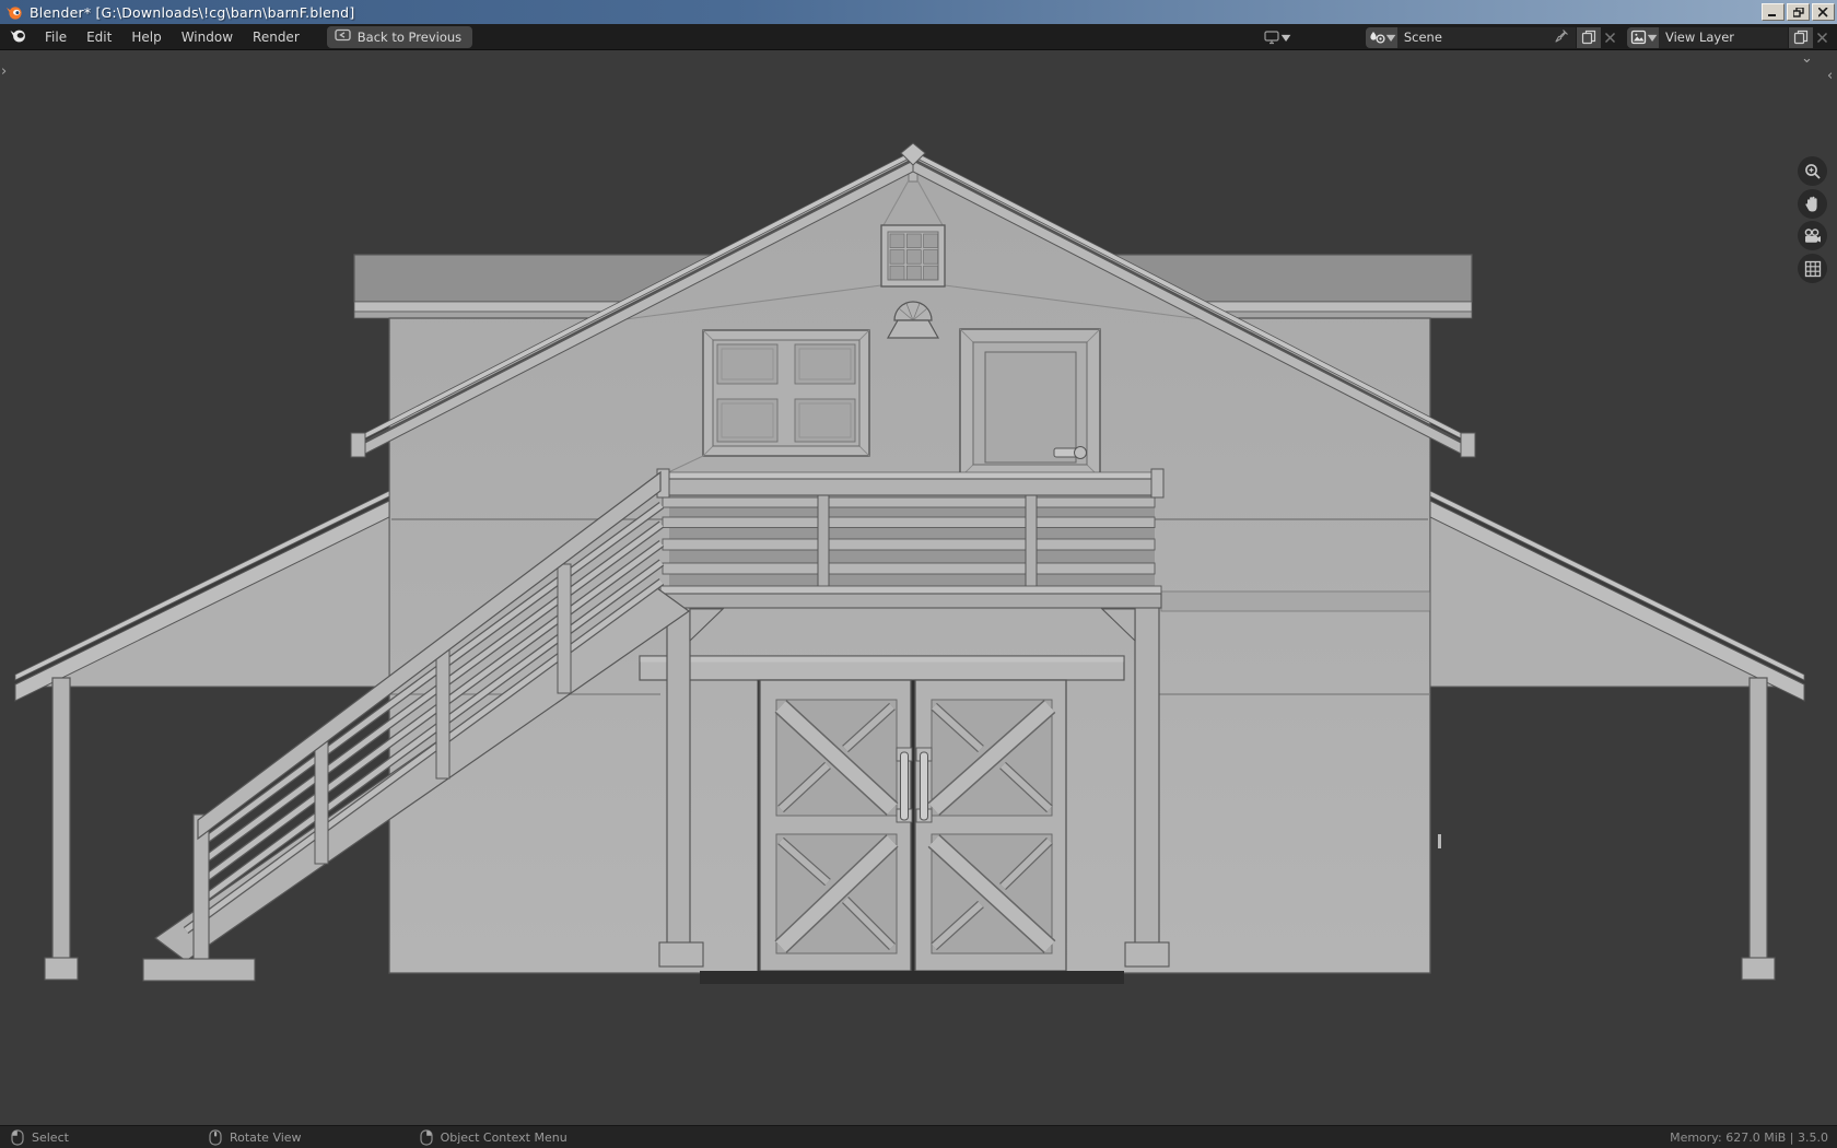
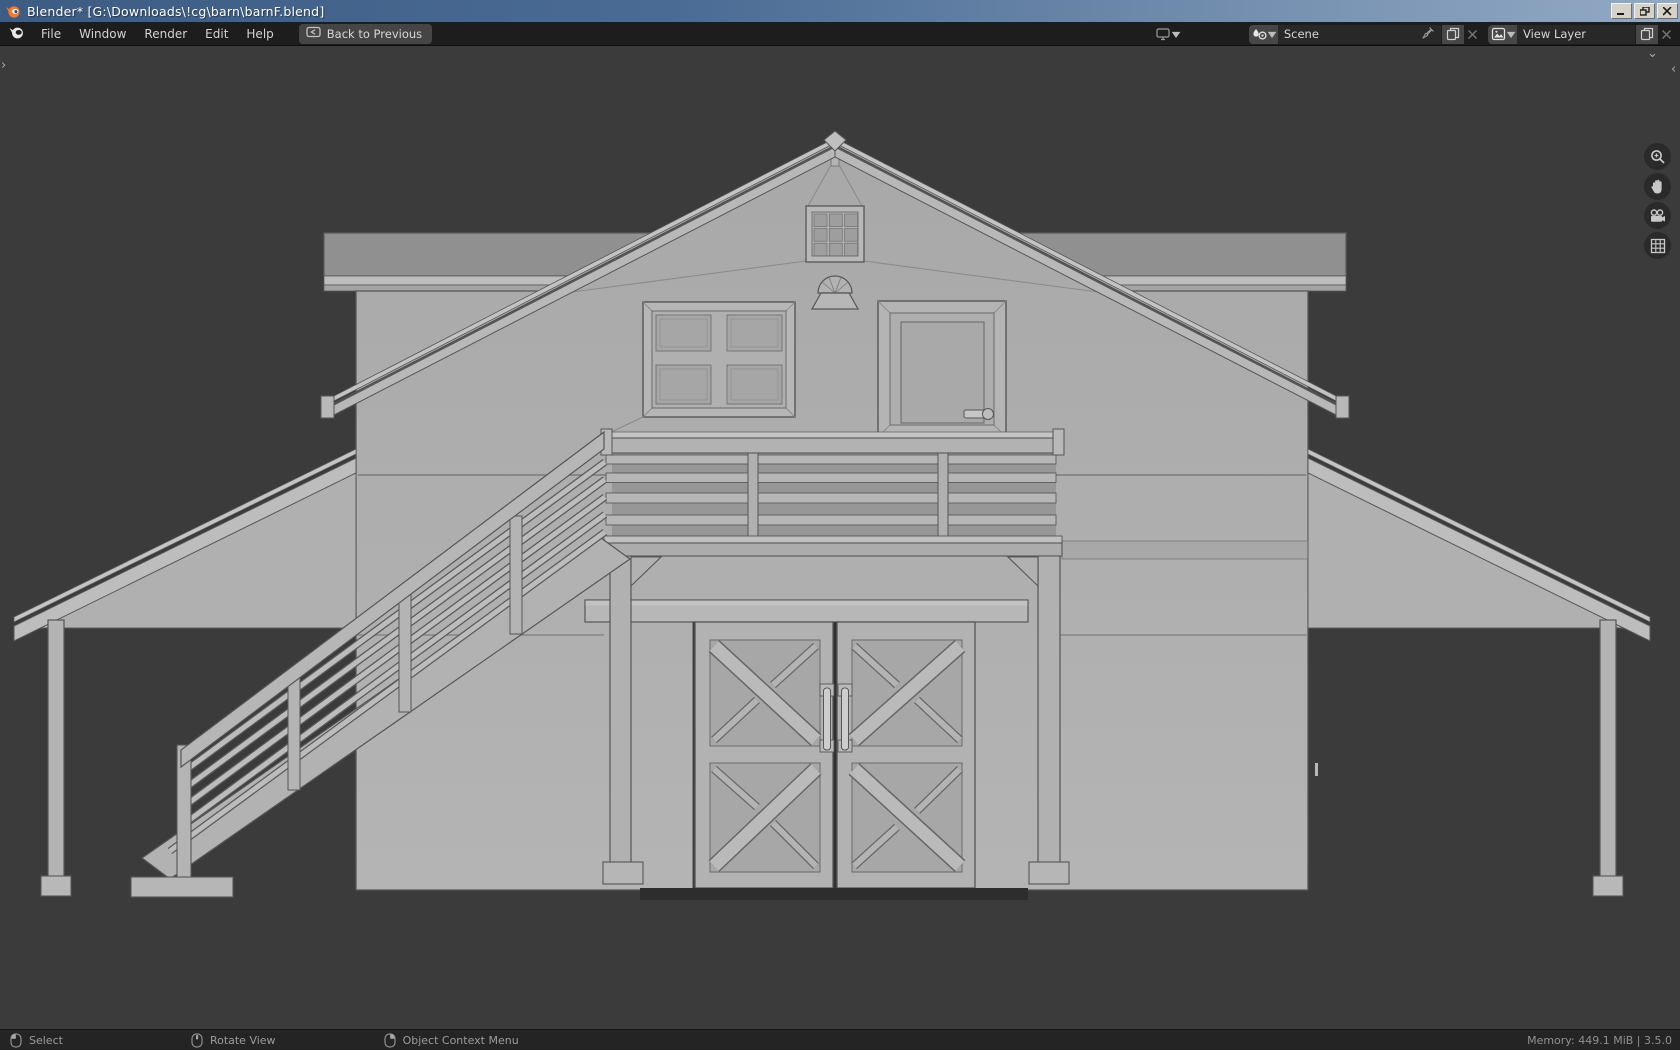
  Blender* [G:\Downloads\!cg\barn\barnF.blend]
  File
- Edit
+ Window
- Help
+ Render
- Window
+ Edit
- Render
+ Help
  Back to Previous
  ▼
  ▼
  Scene
  ▼
  View Layer
  ›
  ⌄
  ‹
  Select
  Rotate View
  Object Context Menu
- Memory: 627.0 MiB | 3.5.0
+ Memory: 449.1 MiB | 3.5.0
